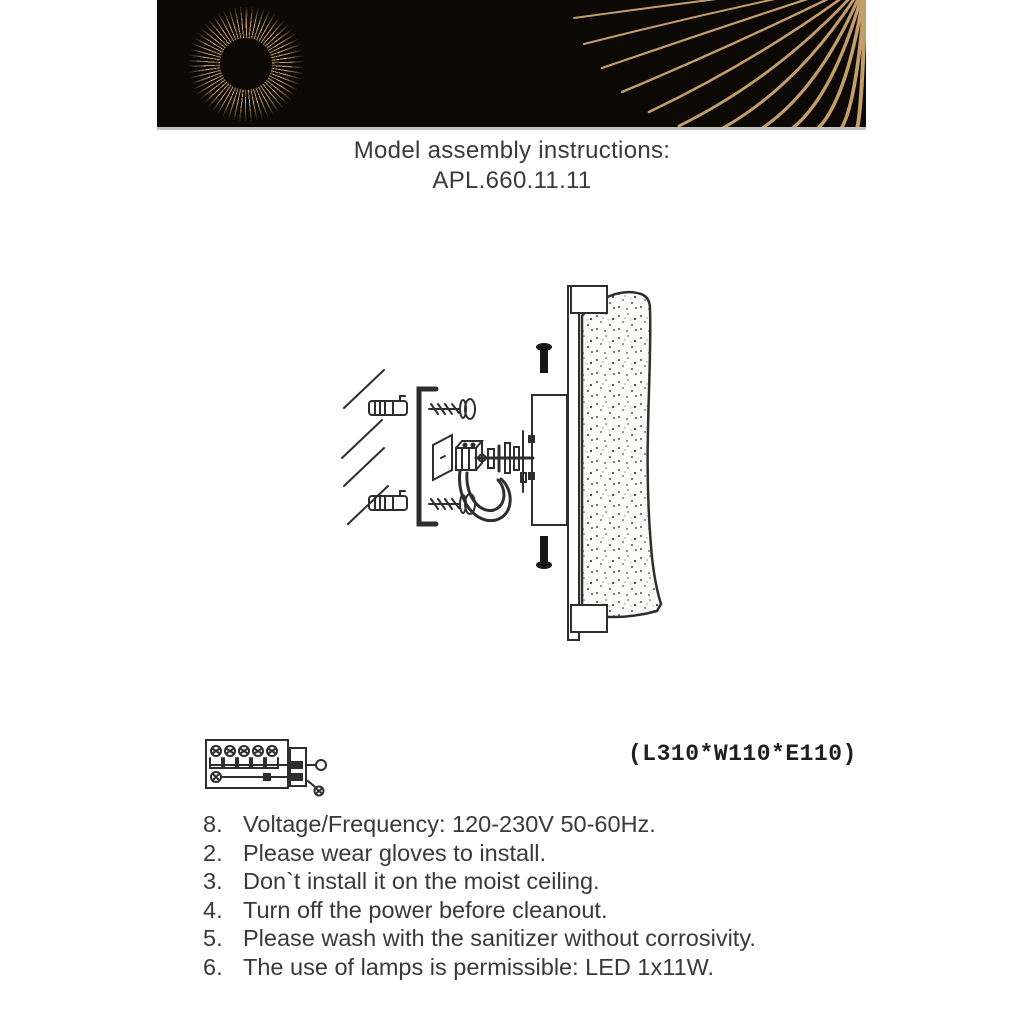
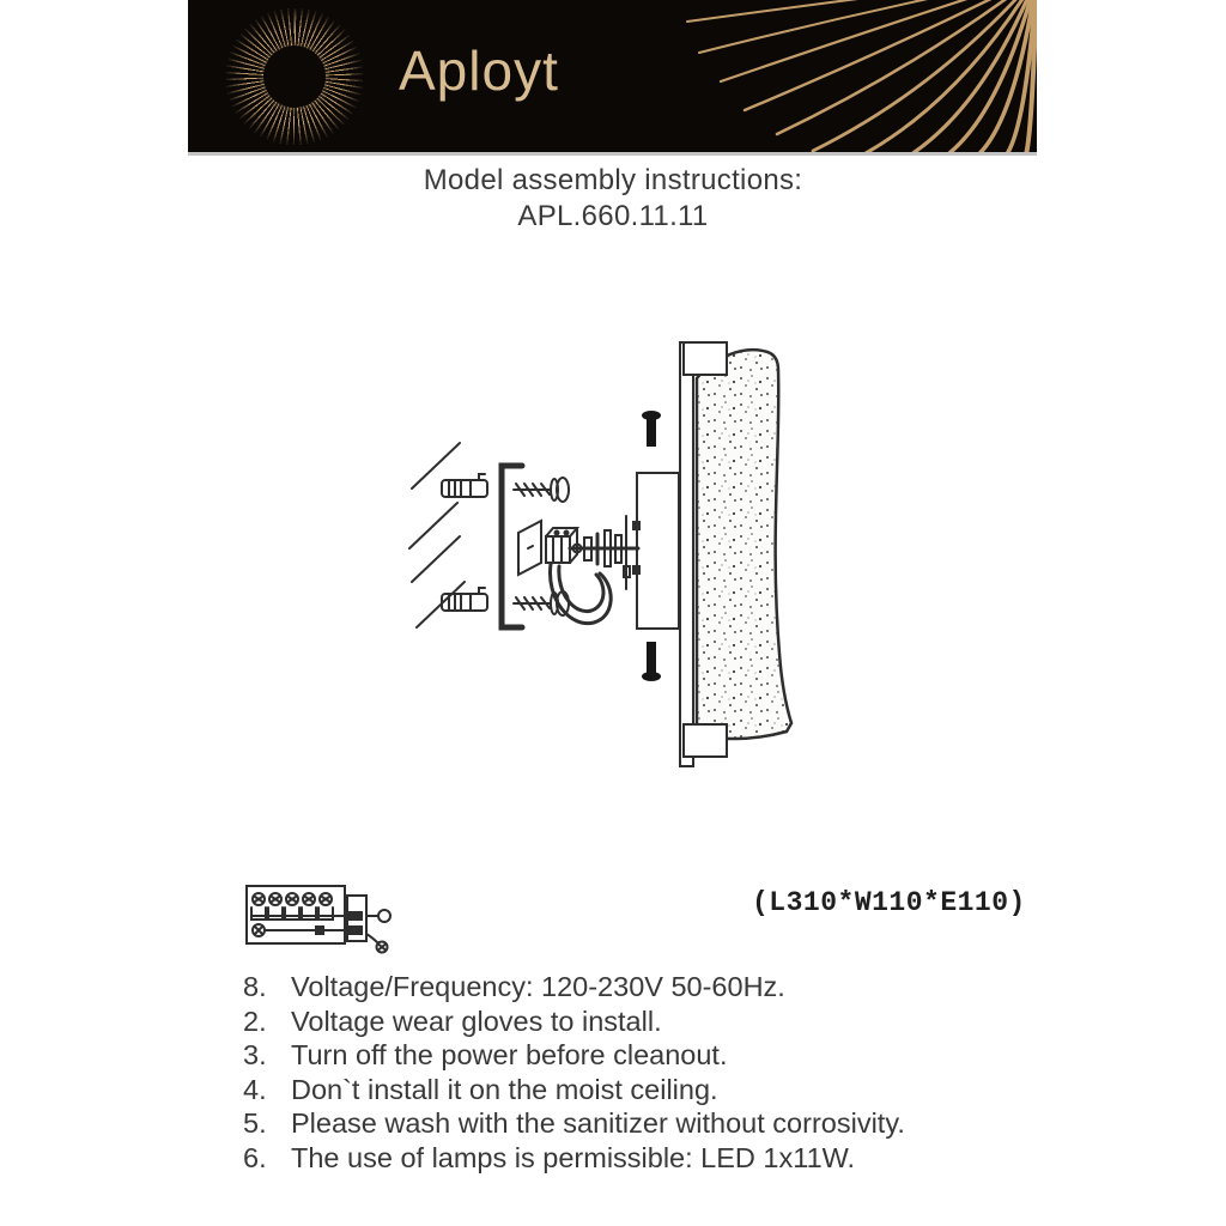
+ Aployt
  Model assembly instructions:
  APL.660.11.11
  (L310*W110*E110)
  8.
  Voltage/Frequency: 120-230V 50-60Hz.
  2.
- Please wear gloves to install.
+ Voltage wear gloves to install.
  3.
- Don`t install it on the moist ceiling.
+ Turn off the power before cleanout.
  4.
- Turn off the power before cleanout.
+ Don`t install it on the moist ceiling.
  5.
  Please wash with the sanitizer without corrosivity.
  6.
  The use of lamps is permissible: LED 1x11W.
